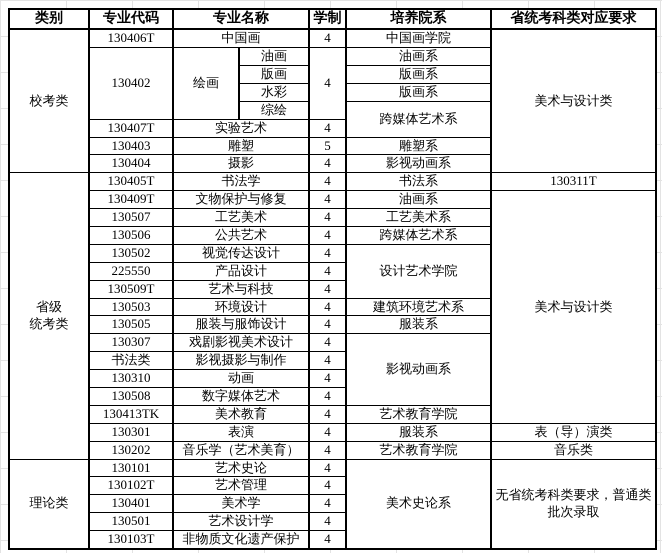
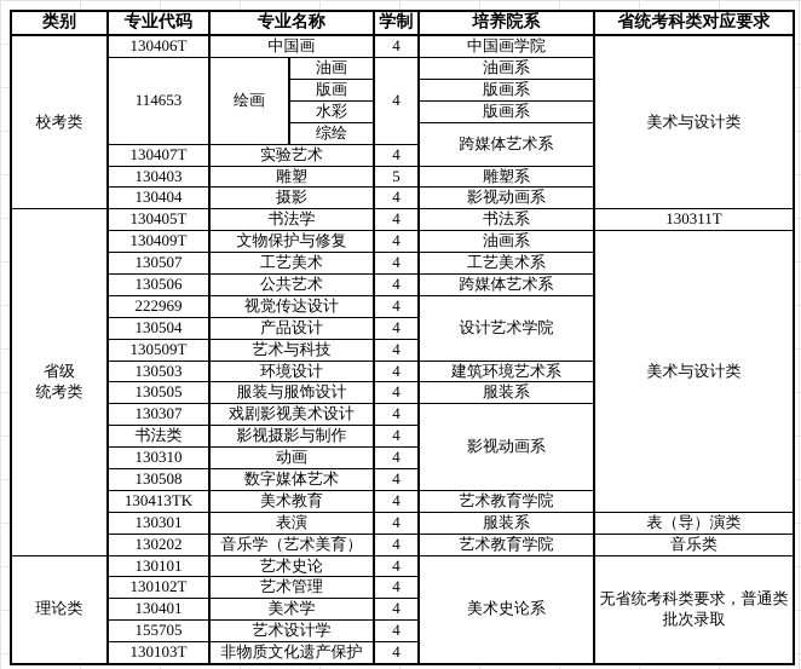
  类别	专业代码	专业名称	学制	培养院系	省统考科类对应要求
  校考类	130406T	中国画	4	中国画学院	美术与设计类
- 130402	绘画	油画	4	油画系
+ 114653	绘画	油画	4	油画系
  版画	版画系
  水彩	版画系
  综绘	跨媒体艺术系
  130407T	实验艺术	4
  130403	雕塑	5	雕塑系
  130404	摄影	4	影视动画系
  省级 统考类	130405T	书法学	4	书法系	130311T
  130409T	文物保护与修复	4	油画系	美术与设计类
  130507	工艺美术	4	工艺美术系
  130506	公共艺术	4	跨媒体艺术系
- 130502	视觉传达设计	4	设计艺术学院
+ 222969	视觉传达设计	4	设计艺术学院
- 225550	产品设计	4
+ 130504	产品设计	4
  130509T	艺术与科技	4
  130503	环境设计	4	建筑环境艺术系
  130505	服装与服饰设计	4	服装系
  130307	戏剧影视美术设计	4	影视动画系
  书法类	影视摄影与制作	4
  130310	动画	4
  130508	数字媒体艺术	4
  130413TK	美术教育	4	艺术教育学院
  130301	表演	4	服装系	表（导）演类
  130202	音乐学（艺术美育）	4	艺术教育学院	音乐类
  理论类	130101	艺术史论	4	美术史论系	无省统考科类要求，普通类批次录取
  130102T	艺术管理	4
  130401	美术学	4
- 130501	艺术设计学	4
+ 155705	艺术设计学	4
  130103T	非物质文化遗产保护	4
